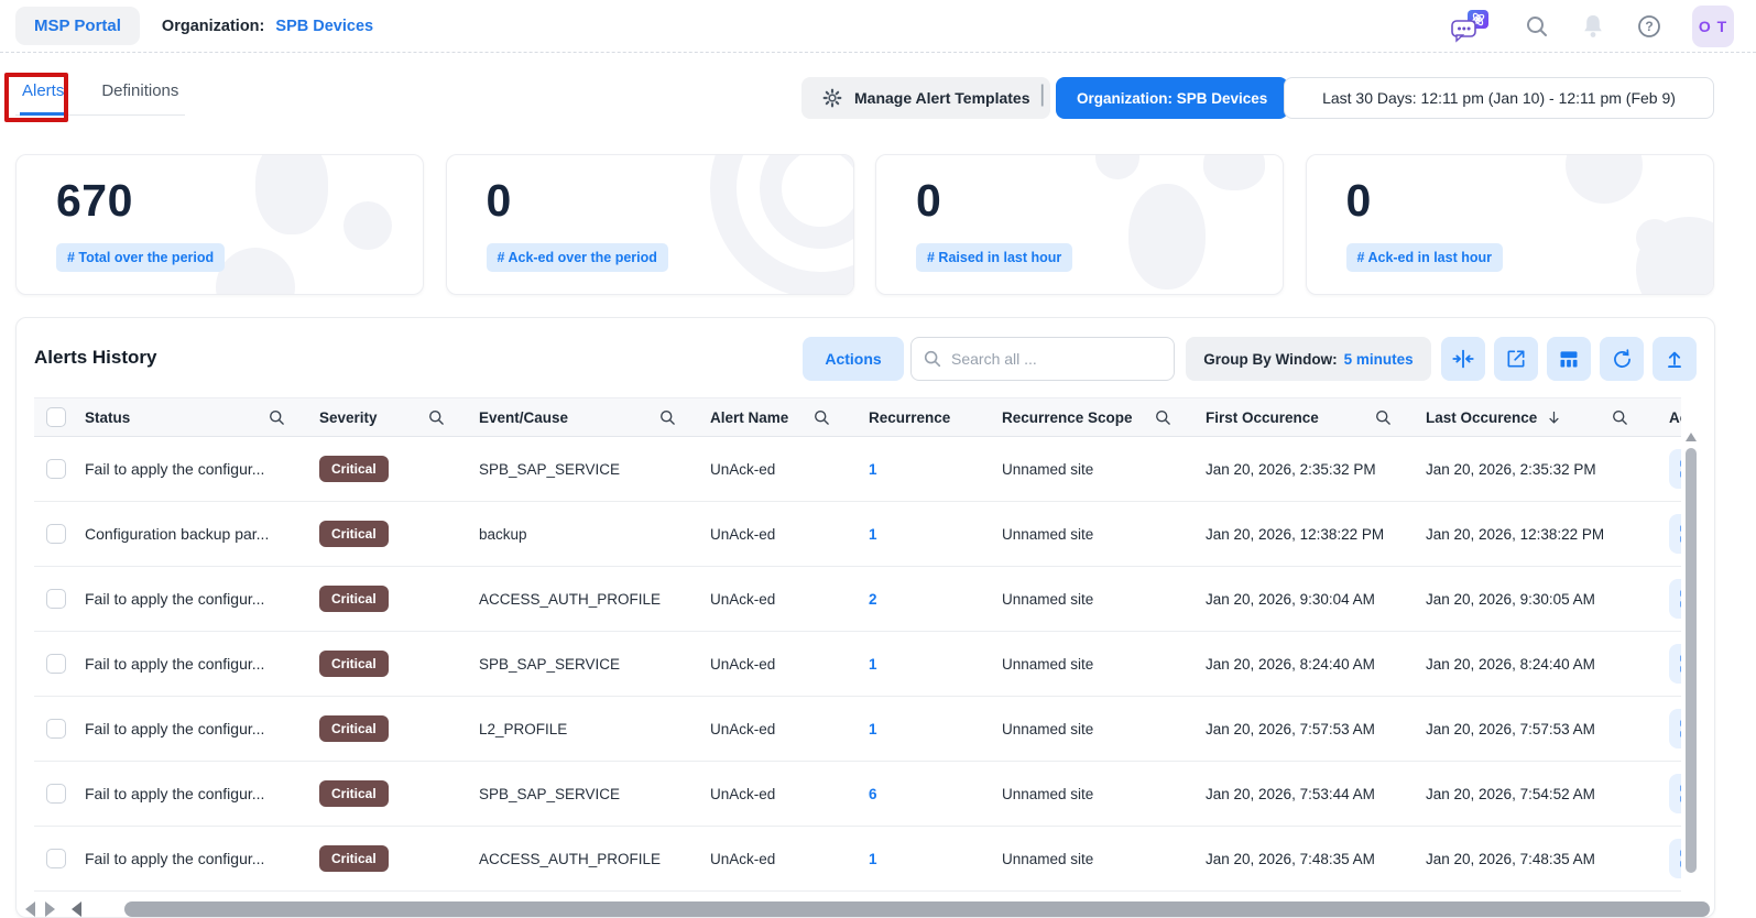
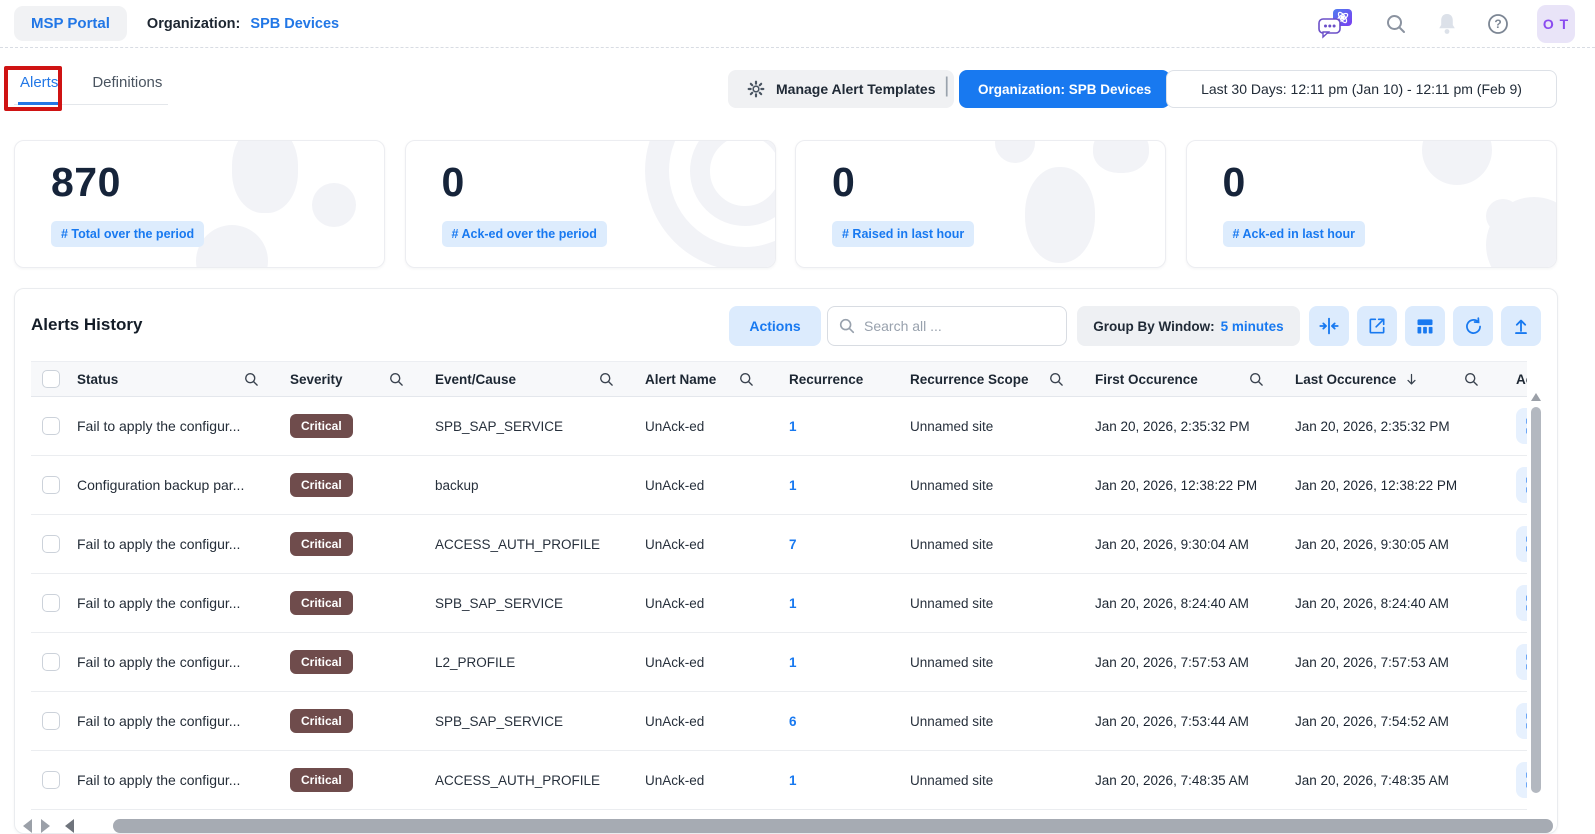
  MSP Portal
  Organization: SPB Devices
  ?
  O T
  Alerts
  Definitions
  Manage Alert Templates
  |
  Organization: SPB Devices
  Last 30 Days: 12:11 pm (Jan 10) - 12:11 pm (Feb 9)
- 670
+ 870
  # Total over the period
  0
  # Ack-ed over the period
  0
  # Raised in last hour
  0
  # Ack-ed in last hour
  Alerts History
  Actions
  Search all ...
  Group By Window:
  5 minutes
  Status
  Severity
  Event/Cause
  Alert Name
  Recurrence
  Recurrence Scope
  First Occurence
  Last Occurence
  Fail to apply the configur...
  Critical
  SPB_SAP_SERVICE
  UnAck-ed
  1
  Unnamed site
  Jan 20, 2026, 2:35:32 PM
  Jan 20, 2026, 2:35:32 PM
  Configuration backup par...
  Critical
  backup
  UnAck-ed
  1
  Unnamed site
  Jan 20, 2026, 12:38:22 PM
  Jan 20, 2026, 12:38:22 PM
  Fail to apply the configur...
  Critical
  ACCESS_AUTH_PROFILE
  UnAck-ed
- 2
+ 7
  Unnamed site
  Jan 20, 2026, 9:30:04 AM
  Jan 20, 2026, 9:30:05 AM
  Fail to apply the configur...
  Critical
  SPB_SAP_SERVICE
  UnAck-ed
  1
  Unnamed site
  Jan 20, 2026, 8:24:40 AM
  Jan 20, 2026, 8:24:40 AM
  Fail to apply the configur...
  Critical
  L2_PROFILE
  UnAck-ed
  1
  Unnamed site
  Jan 20, 2026, 7:57:53 AM
  Jan 20, 2026, 7:57:53 AM
  Fail to apply the configur...
  Critical
  SPB_SAP_SERVICE
  UnAck-ed
  6
  Unnamed site
  Jan 20, 2026, 7:53:44 AM
  Jan 20, 2026, 7:54:52 AM
  Fail to apply the configur...
  Critical
  ACCESS_AUTH_PROFILE
  UnAck-ed
  1
  Unnamed site
  Jan 20, 2026, 7:48:35 AM
  Jan 20, 2026, 7:48:35 AM
